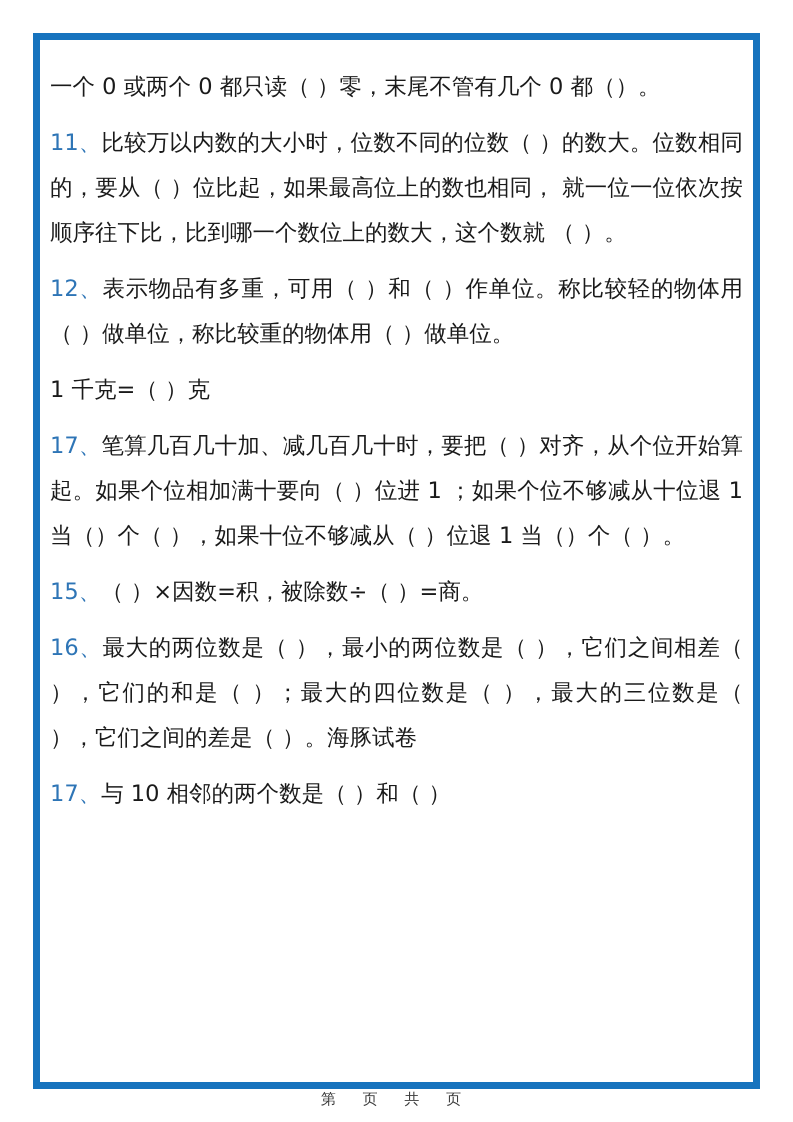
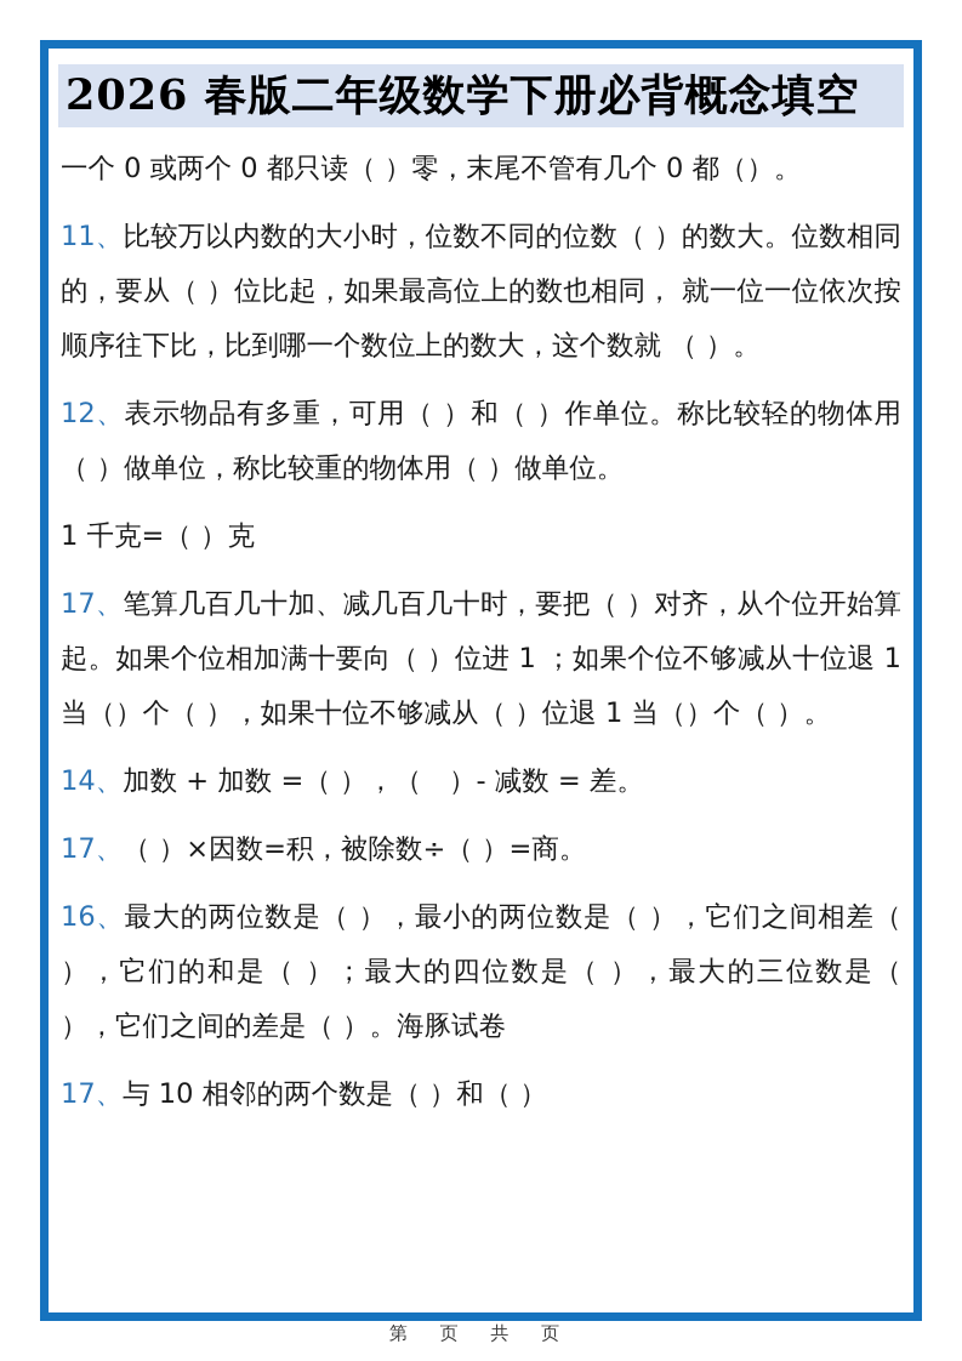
+ 2026 春版二年级数学下册必背概念填空
  一个 0 或两个 0 都只读（ ）零，末尾不管有几个 0 都（）。
  11、比较万以内数的大小时，位数不同的位数（ ）的数大。位数相同的，要从（ ）位比起，如果最高位上的数也相同， 就一位一位依次按顺序往下比，比到哪一个数位上的数大，这个数就 （ ）。
  12、表示物品有多重，可用（ ）和（ ）作单位。称比较轻的物体用（ ）做单位，称比较重的物体用（ ）做单位。
  1 千克=（ ）克
  17、笔算几百几十加、减几百几十时，要把（ ）对齐，从个位开始算起。如果个位相加满十要向（ ）位进 1 ；如果个位不够减从十位退 1 当（）个（ ），如果十位不够减从（ ）位退 1 当（）个（ ）。
+ 14、加数 + 加数 =（ ），（ ）- 减数 = 差。
- 15、（ ）×因数=积，被除数÷（ ）=商。
+ 17、（ ）×因数=积，被除数÷（ ）=商。
  16、最大的两位数是（ ），最小的两位数是（ ），它们之间相差（ ），它们的和是（ ）；最大的四位数是（ ），最大的三位数是（ ），它们之间的差是（ ）。海豚试卷
  17、与 10 相邻的两个数是（ ）和（ ）
  第 页 共 页
